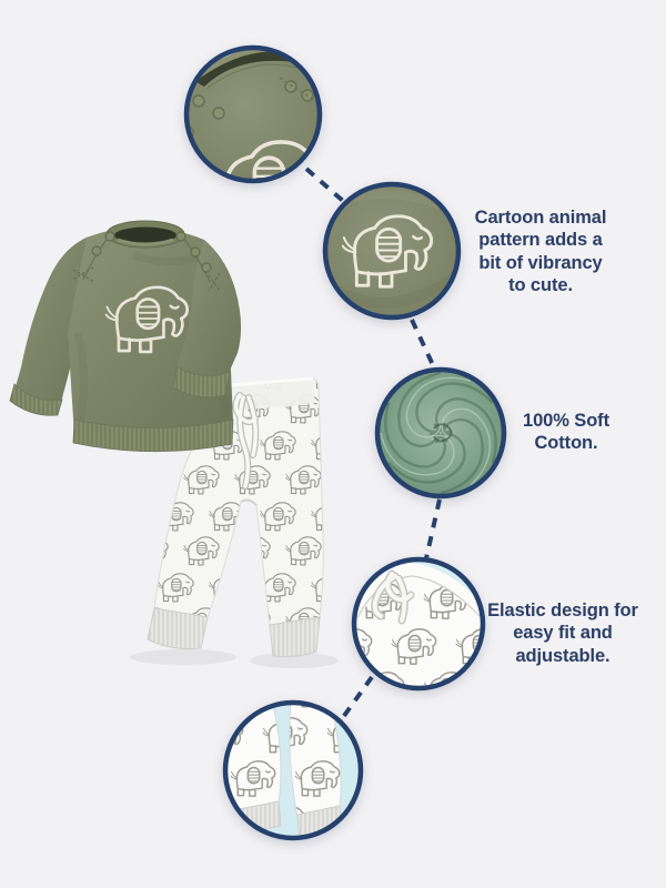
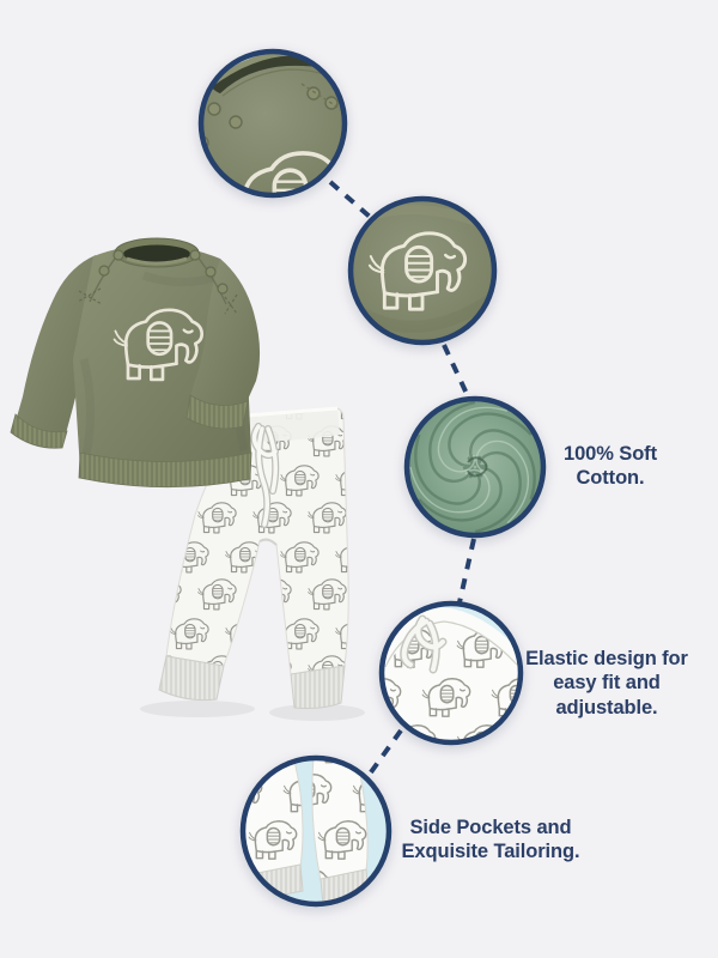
- Cartoon animal
- pattern adds a
- bit of vibrancy
- to cute.
  100% Soft
  Cotton.
  Elastic design for
  easy fit and
  adjustable.
+ Side Pockets and
+ Exquisite Tailoring.
